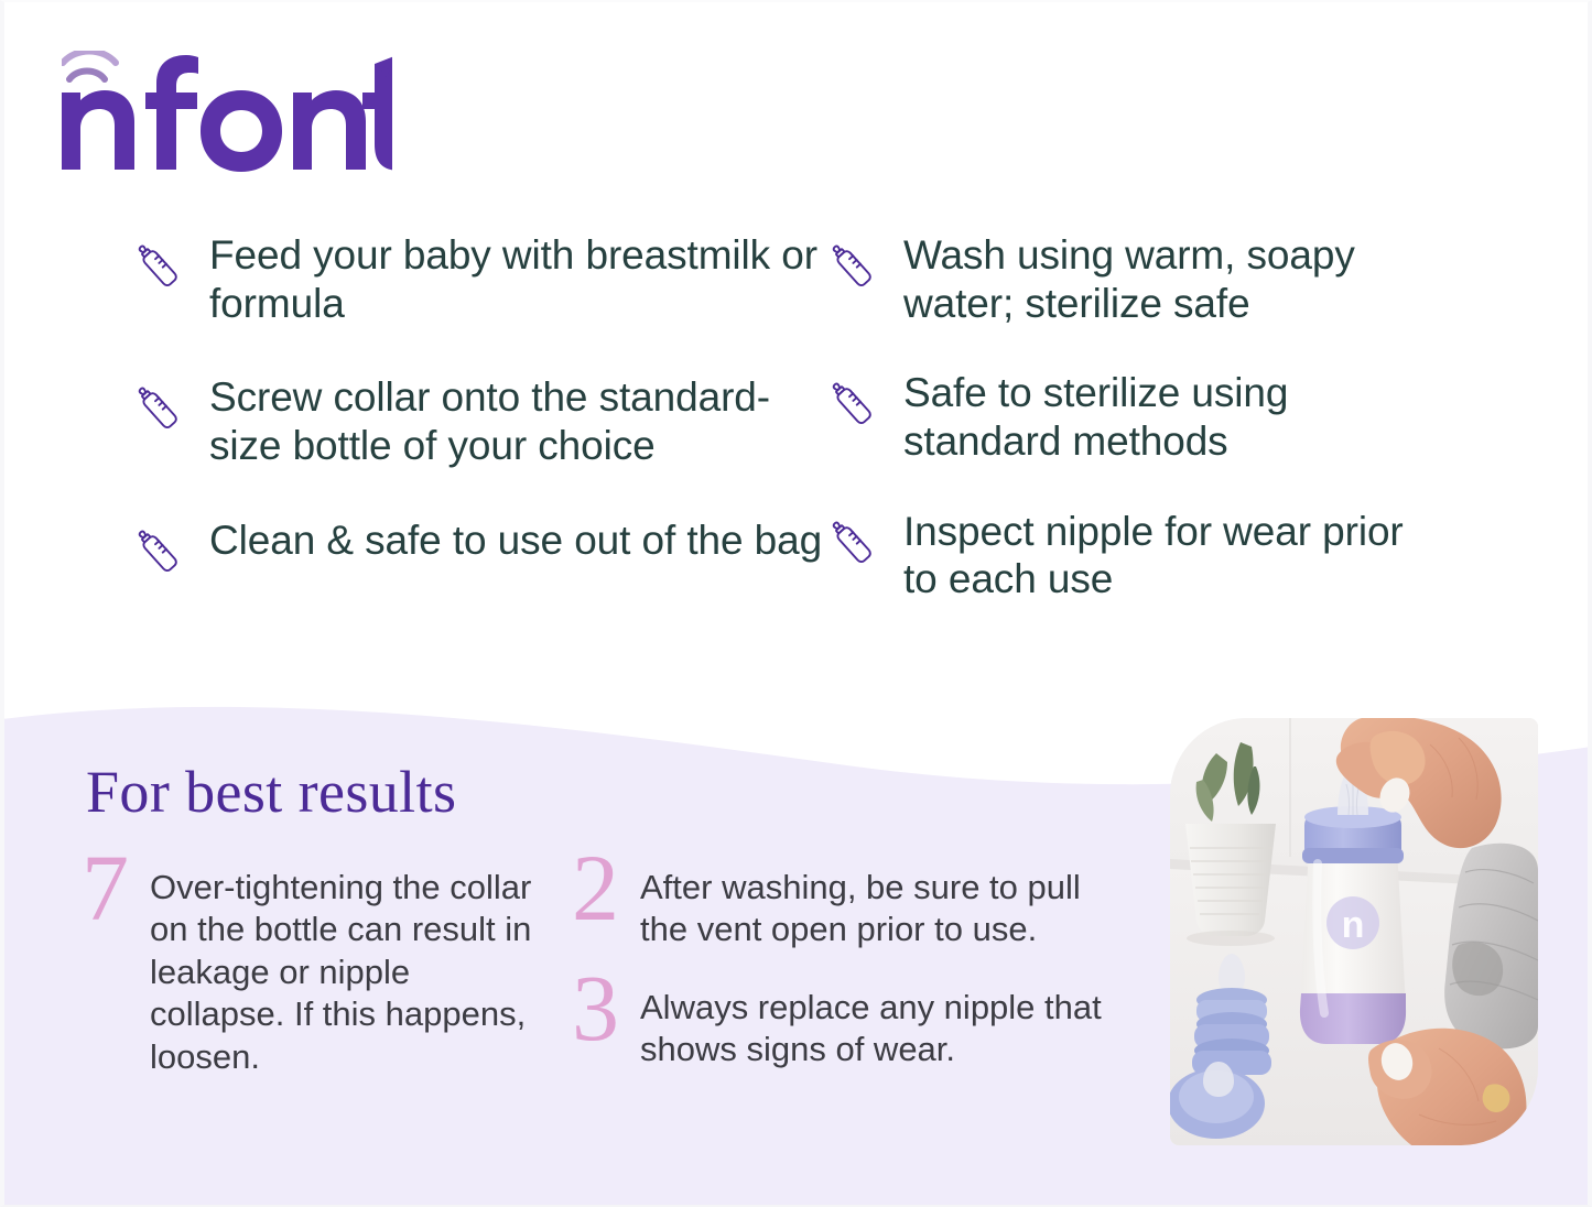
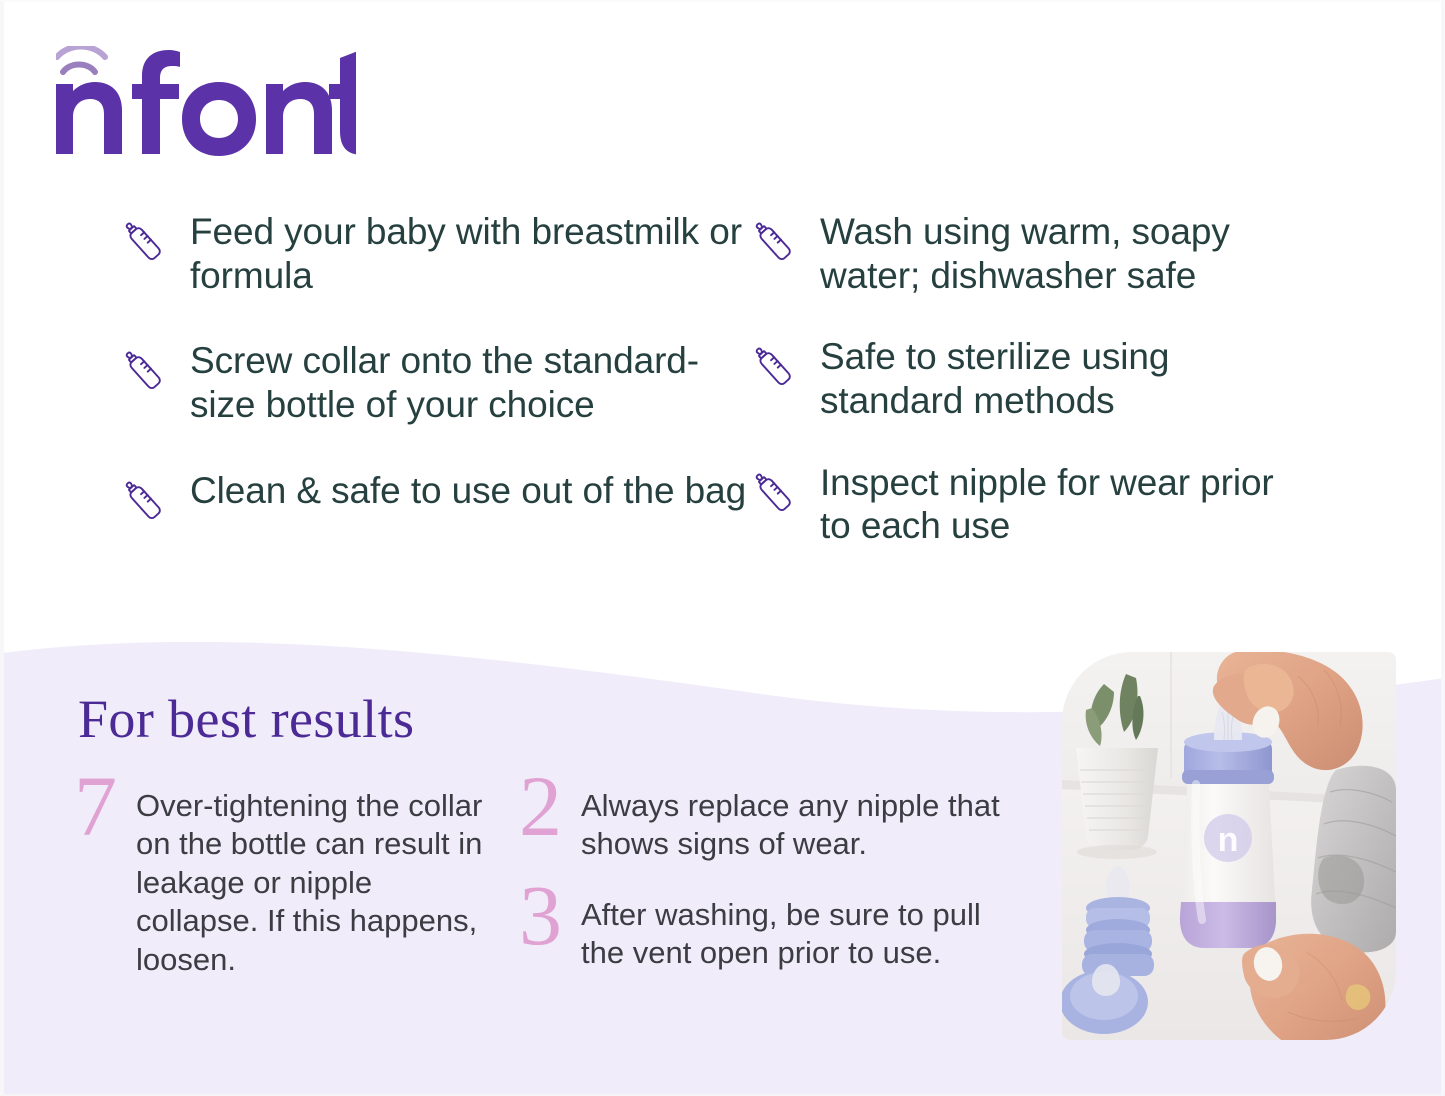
  ®
  Feed your baby with breastmilk or formula
  Screw collar onto the standard-size bottle of your choice
  Clean & safe to use out of the bag
- Wash using warm, soapy water; sterilize safe
+ Wash using warm, soapy water; dishwasher safe
  Safe to sterilize using standard methods
  Inspect nipple for wear prior to each use
  For best results
  7
  Over-tightening the collar on the bottle can result in leakage or nipple collapse. If this happens, loosen.
  2
- After washing, be sure to pull the vent open prior to use.
+ Always replace any nipple that shows signs of wear.
  3
- Always replace any nipple that shows signs of wear.
+ After washing, be sure to pull the vent open prior to use.
  n
